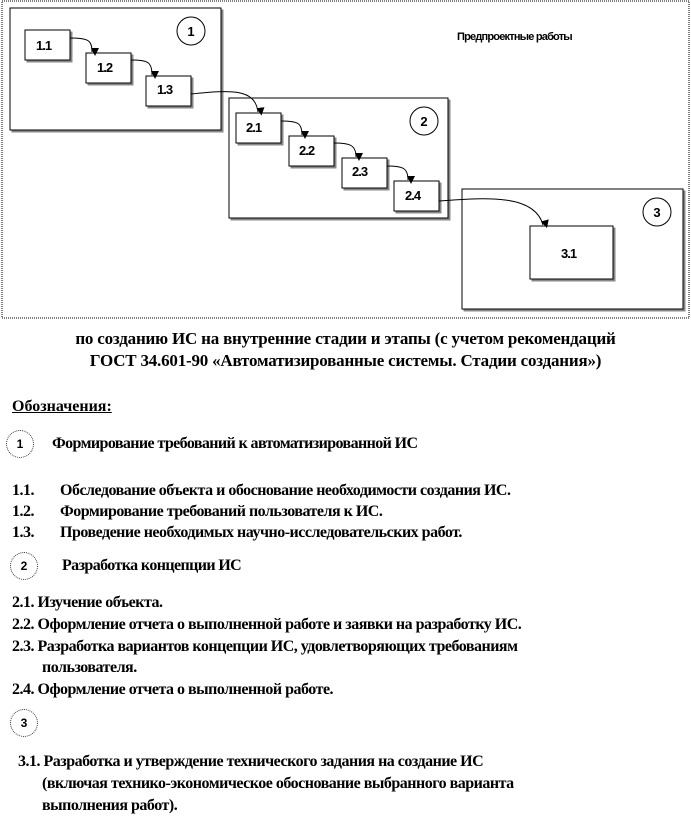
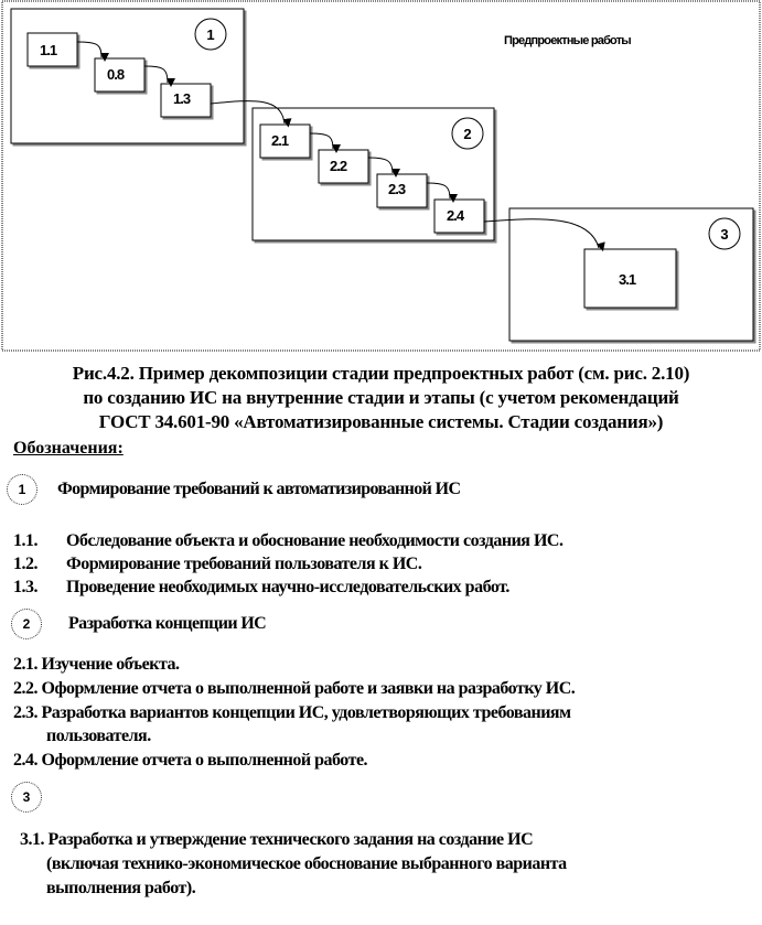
  Предпроектные работы
  1
  1.1
- 1.2
+ 0.8
  1.3
  2
  2.1
  2.2
  2.3
  2.4
  3
  3.1
+ Рис.4.2. Пример декомпозиции стадии предпроектных работ (см. рис. 2.10)
  по созданию ИС на внутренние стадии и этапы (с учетом рекомендаций
  ГОСТ 34.601-90 «Автоматизированные системы. Стадии создания»)
  Обозначения:
  1
  Формирование требований к автоматизированной ИС
  1.1. Обследование объекта и обоснование необходимости создания ИС.
  1.2. Формирование требований пользователя к ИС.
  1.3. Проведение необходимых научно-исследовательских работ.
  2
  Разработка концепции ИС
  2.1. Изучение объекта.
  2.2. Оформление отчета о выполненной работе и заявки на разработку ИС.
  2.3. Разработка вариантов концепции ИС, удовлетворяющих требованиям
  пользователя.
  2.4. Оформление отчета о выполненной работе.
  3
  3.1. Разработка и утверждение технического задания на создание ИС
  (включая технико-экономическое обоснование выбранного варианта
  выполнения работ).
